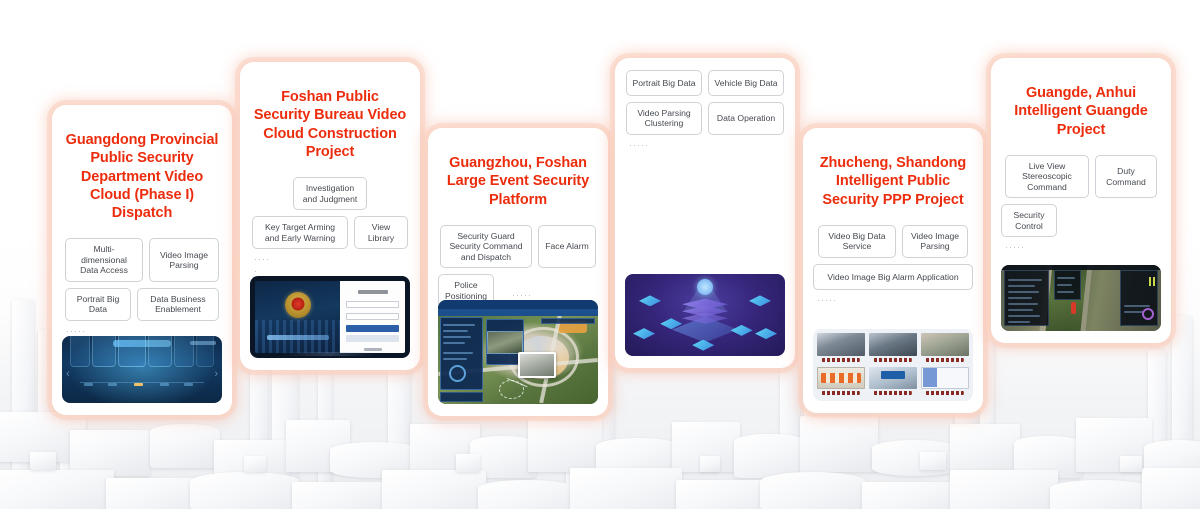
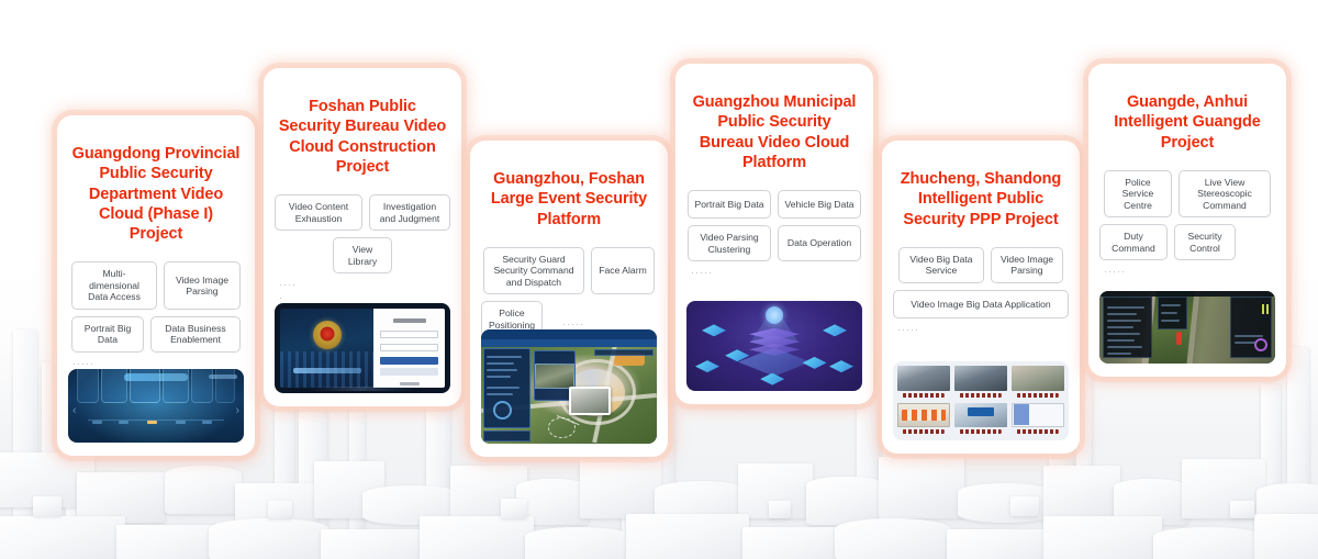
- Guangdong Provincial Public Security Department Video Cloud (Phase I) Dispatch
+ Guangdong Provincial Public Security Department Video Cloud (Phase I) Project
  Multi-dimensional Data Access
  Video Image Parsing
  Portrait Big Data
  Data Business Enablement
  ·····
  ‹
  ›
  Foshan Public Security Bureau Video Cloud Construction Project
+ Video Content Exhaustion
  Investigation and Judgment
- Key Target Arming and Early Warning
  View Library
  ····
  ·
  Guangzhou, Foshan Large Event Security Platform
  Security Guard Security Command and Dispatch
  Face Alarm
  Police Positioning
  ·····
+ Guangzhou Municipal Public Security Bureau Video Cloud Platform
  Portrait Big Data
  Vehicle Big Data
  Video Parsing Clustering
  Data Operation
  ·····
  Zhucheng, Shandong Intelligent Public Security PPP Project
  Video Big Data Service
  Video Image Parsing
- Video Image Big Alarm Application
+ Video Image Big Data Application
  ·····
  Guangde, Anhui Intelligent Guangde Project
+ Police Service Centre
  Live View Stereoscopic Command
  Duty Command
  Security Control
  ·····
